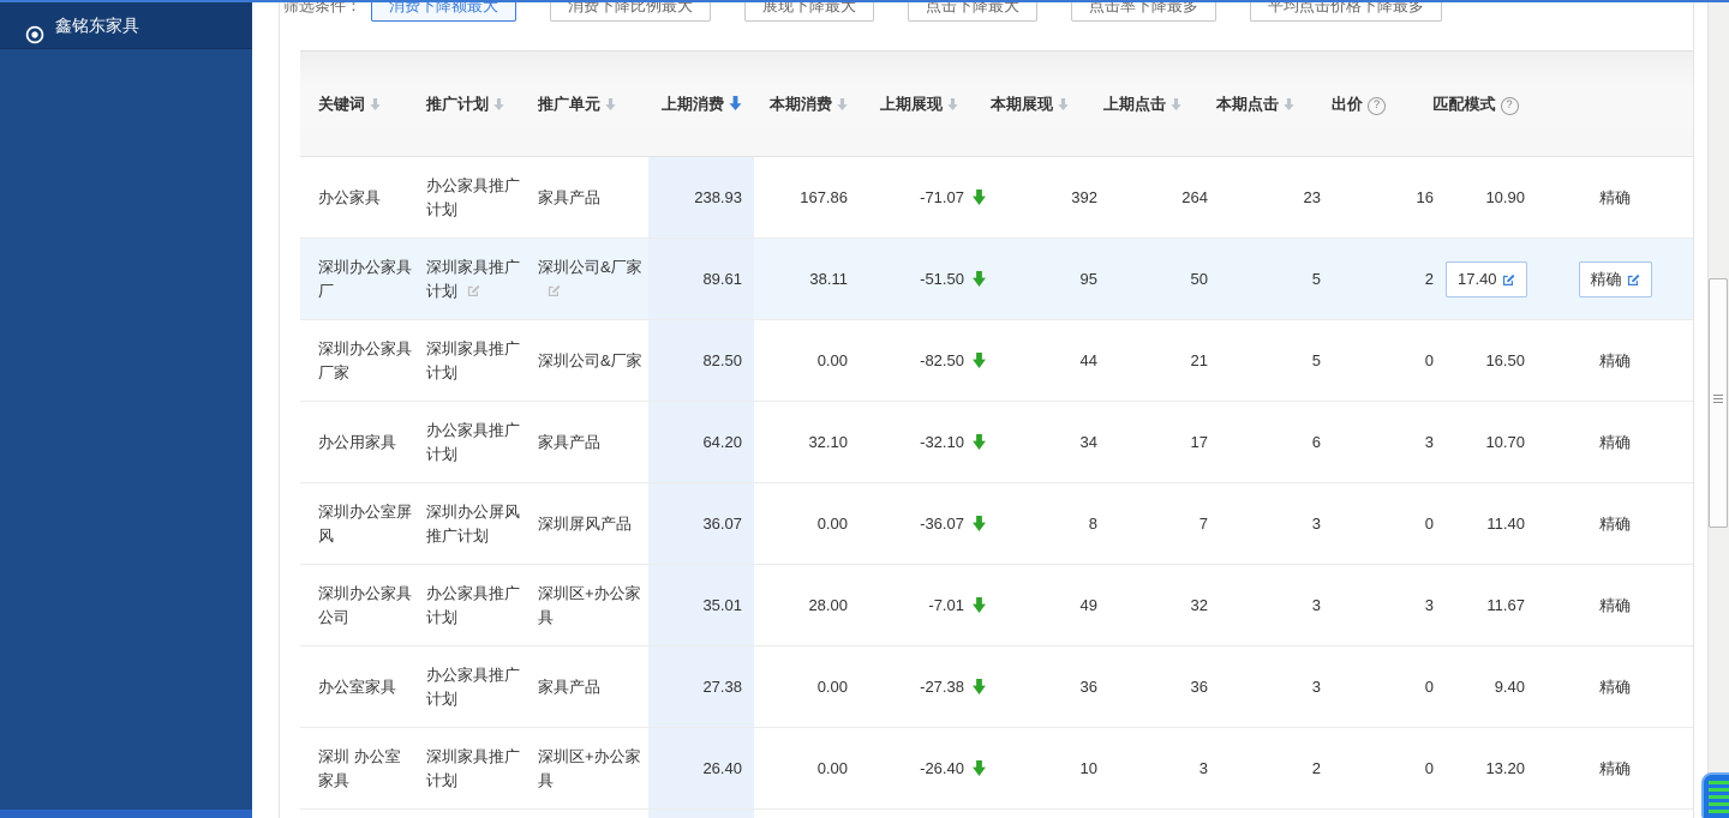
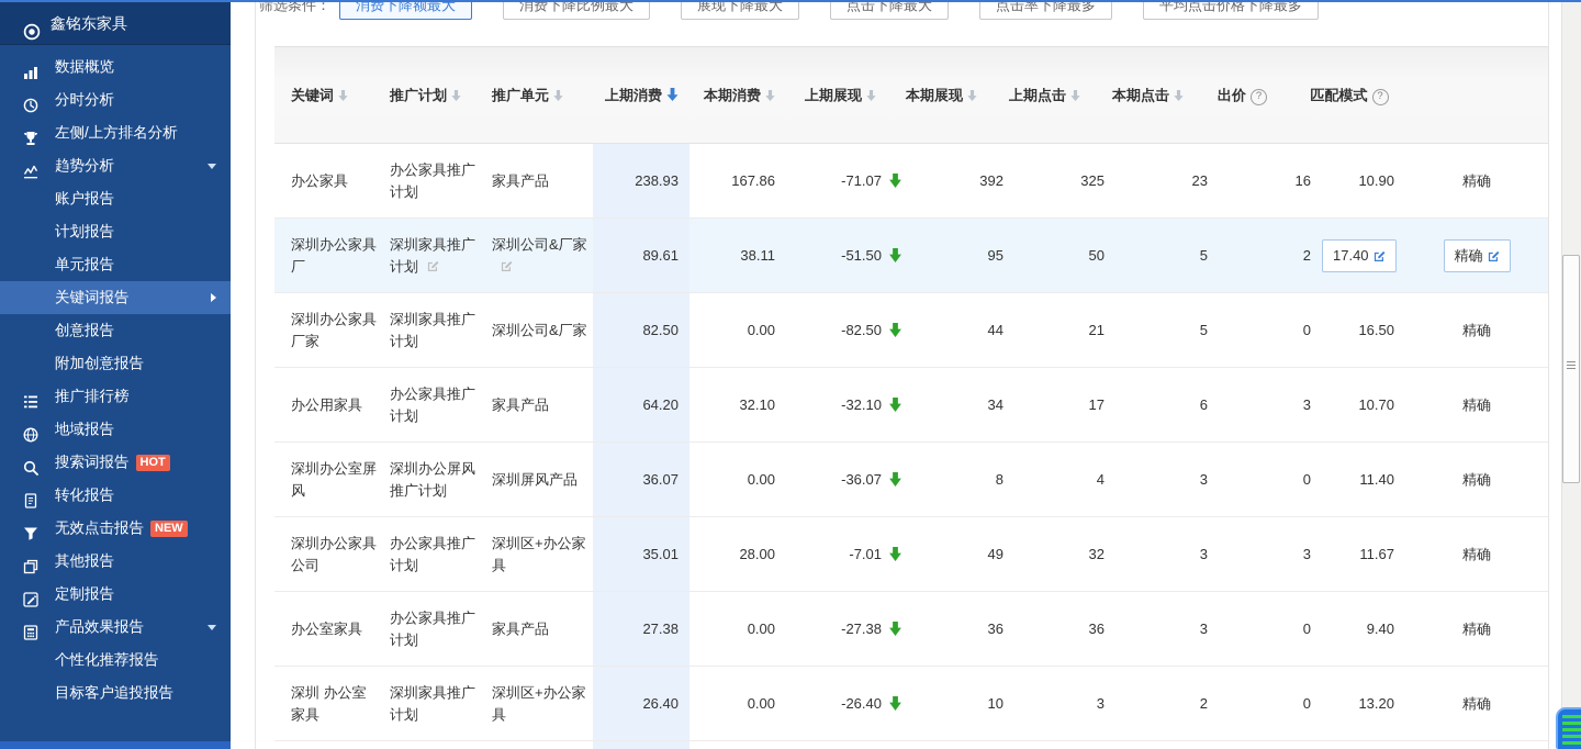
  鑫铭东家具
+ 数据概览
+ 分时分析
+ 左侧/上方排名分析
+ 趋势分析
+ 账户报告
+ 计划报告
+ 单元报告
+ 关键词报告
+ 创意报告
+ 附加创意报告
+ 推广排行榜
+ 地域报告
+ 搜索词报告 HOT
+ 转化报告
+ 无效点击报告 NEW
+ 其他报告
+ 定制报告
+ 产品效果报告
+ 个性化推荐报告
+ 目标客户追投报告
  筛选条件：
  消费下降额最大
  消费下降比例最大
  展现下降最大
  点击下降最大
  点击率下降最多
  平均点击价格下降最多
  关键词
  推广计划
  推广单元
  上期消费
  本期消费
  上期展现
  本期展现
  上期点击
  本期点击
  出价 ?
  匹配模式 ?
  办公家具
  办公家具推广计划
  家具产品
  238.93
  167.86
  -71.07
  392
- 264
+ 325
  23
  16
  10.90
  精确
  深圳办公家具厂
  深圳家具推广计划
  深圳公司&厂家
  89.61
  38.11
  -51.50
  95
  50
  5
  2
  17.40
  精确
  深圳办公家具厂家
  深圳家具推广计划
  深圳公司&厂家
  82.50
  0.00
  -82.50
  44
  21
  5
  0
  16.50
  精确
  办公用家具
  办公家具推广计划
  家具产品
  64.20
  32.10
  -32.10
  34
  17
  6
  3
  10.70
  精确
  深圳办公室屏风
  深圳办公屏风推广计划
  深圳屏风产品
  36.07
  0.00
  -36.07
  8
- 7
+ 4
  3
  0
  11.40
  精确
  深圳办公家具公司
  办公家具推广计划
  深圳区+办公家具
  35.01
  28.00
  -7.01
  49
  32
  3
  3
  11.67
  精确
  办公室家具
  办公家具推广计划
  家具产品
  27.38
  0.00
  -27.38
  36
  36
  3
  0
  9.40
  精确
  深圳 办公室家具
  深圳家具推广计划
  深圳区+办公家具
  26.40
  0.00
  -26.40
  10
  3
  2
  0
  13.20
  精确
